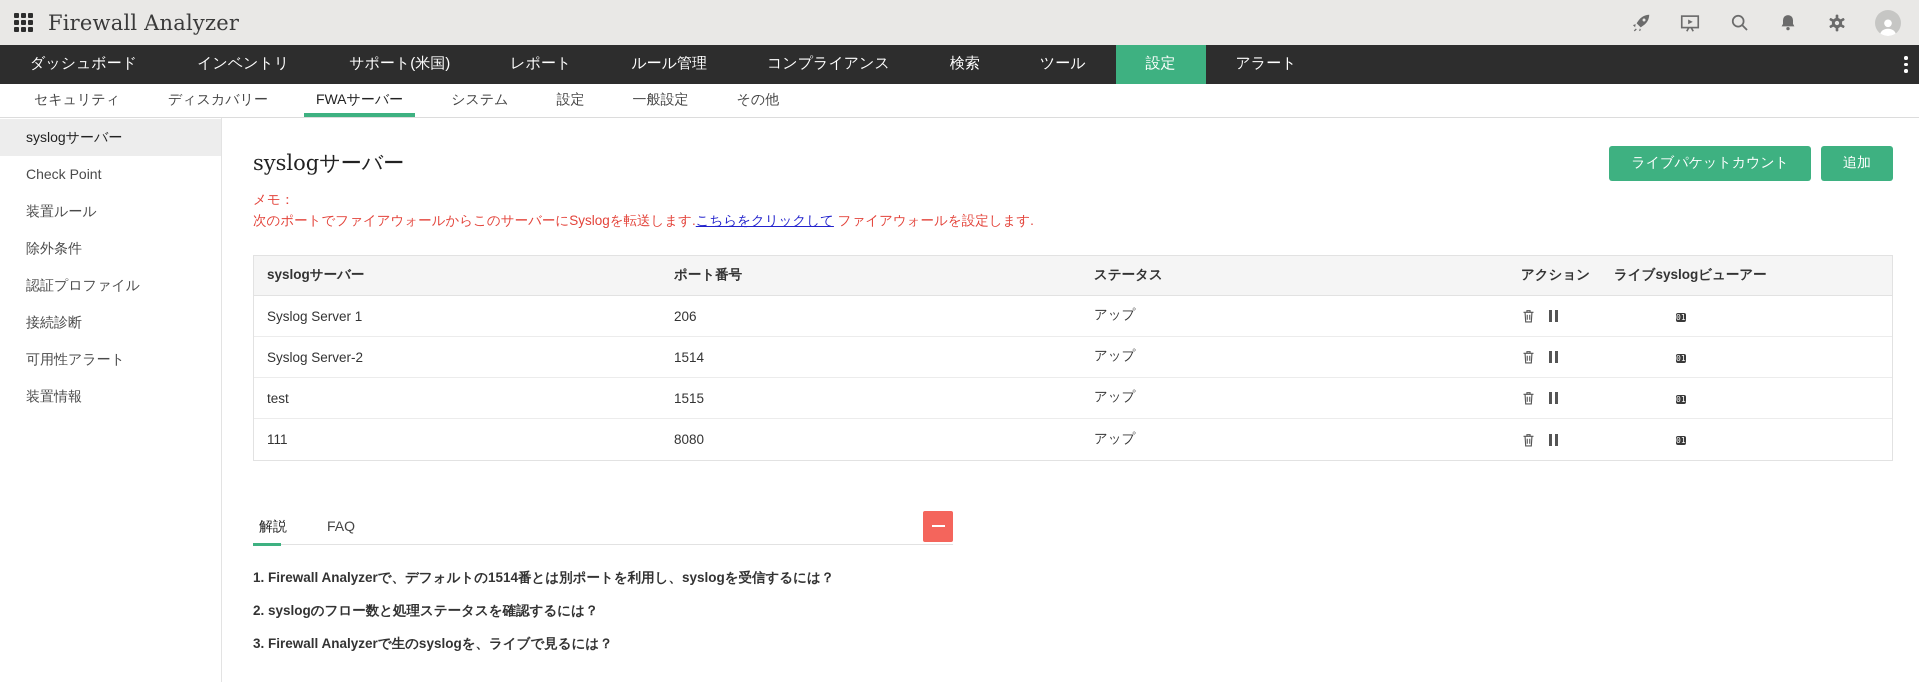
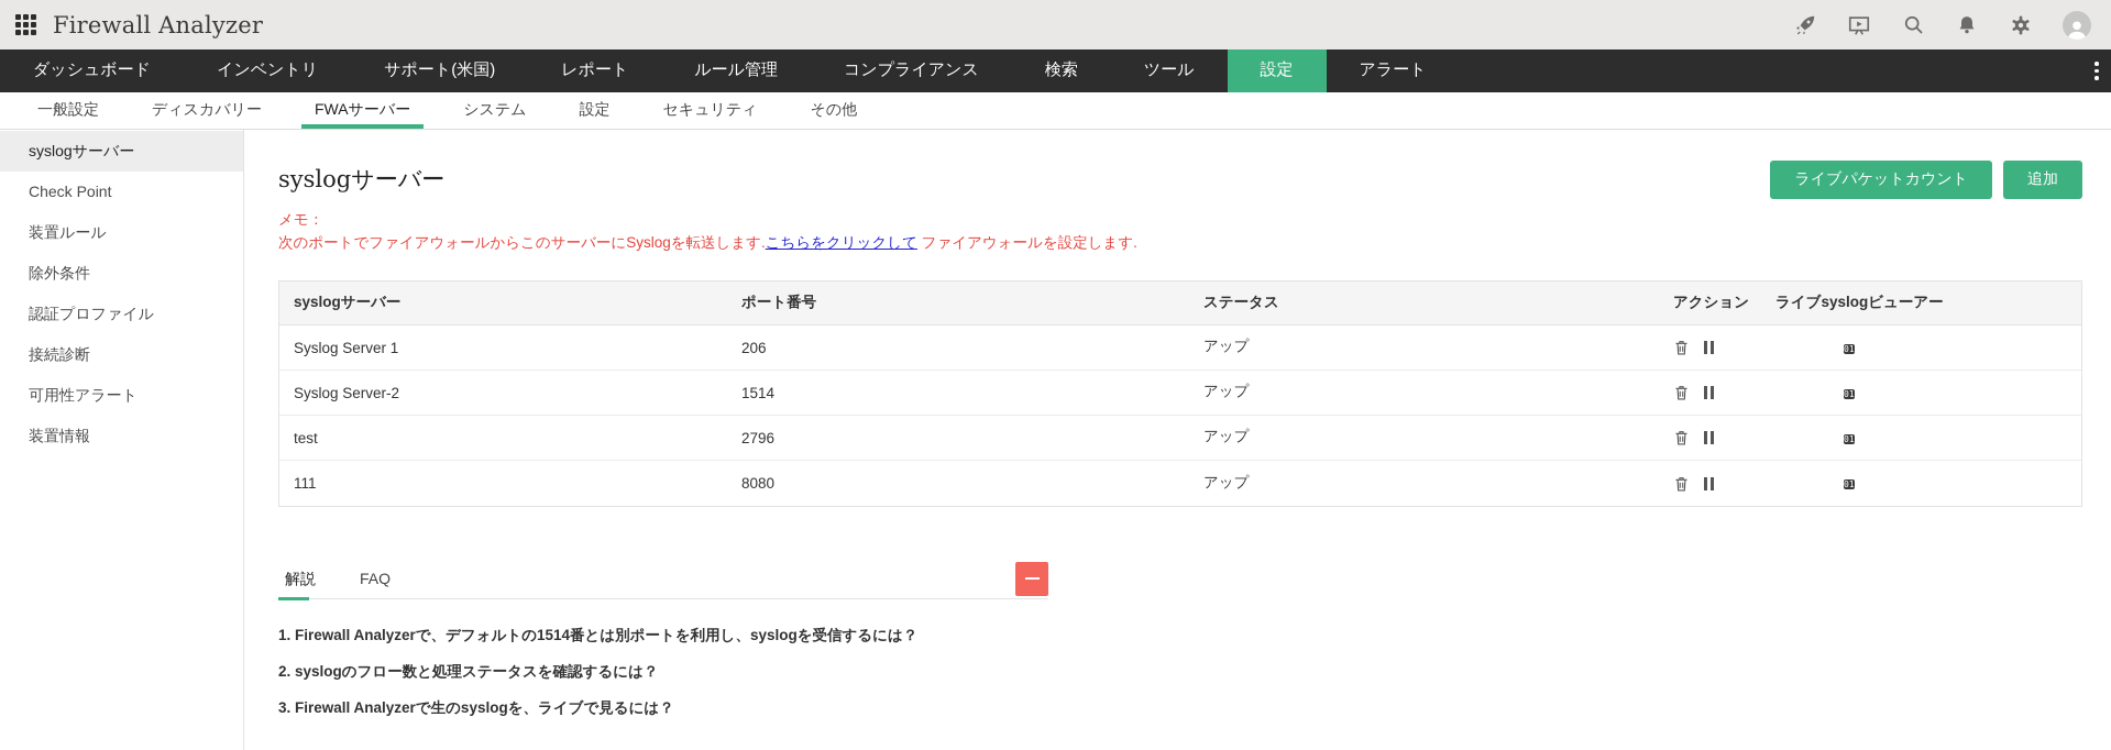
  Firewall Analyzer
  ダッシュボード
  インベントリ
  サポート(米国)
  レポート
  ルール管理
  コンプライアンス
  検索
  ツール
  設定
  アラート
- セキュリティ
+ 一般設定
  ディスカバリー
  FWAサーバー
  システム
  設定
- 一般設定
+ セキュリティ
  その他
  syslogサーバー
  Check Point
  装置ルール
  除外条件
  認証プロファイル
  接続診断
  可用性アラート
  装置情報
  syslogサーバー
  ライブパケットカウント
  追加
  メモ：
  次のポートでファイアウォールからこのサーバーにSyslogを転送します.こちらをクリックして ファイアウォールを設定します.
  syslogサーバー
  ポート番号
  ステータス
  アクション
  ライブsyslogビューアー
  Syslog Server 1
  206
  アップ
  01
  Syslog Server-2
  1514
  アップ
  01
  test
- 1515
+ 2796
  アップ
  01
  111
  8080
  アップ
  01
  解説
  FAQ
  1. Firewall Analyzerで、デフォルトの1514番とは別ポートを利用し、syslogを受信するには？
  2. syslogのフロー数と処理ステータスを確認するには？
  3. Firewall Analyzerで生のsyslogを、ライブで見るには？
